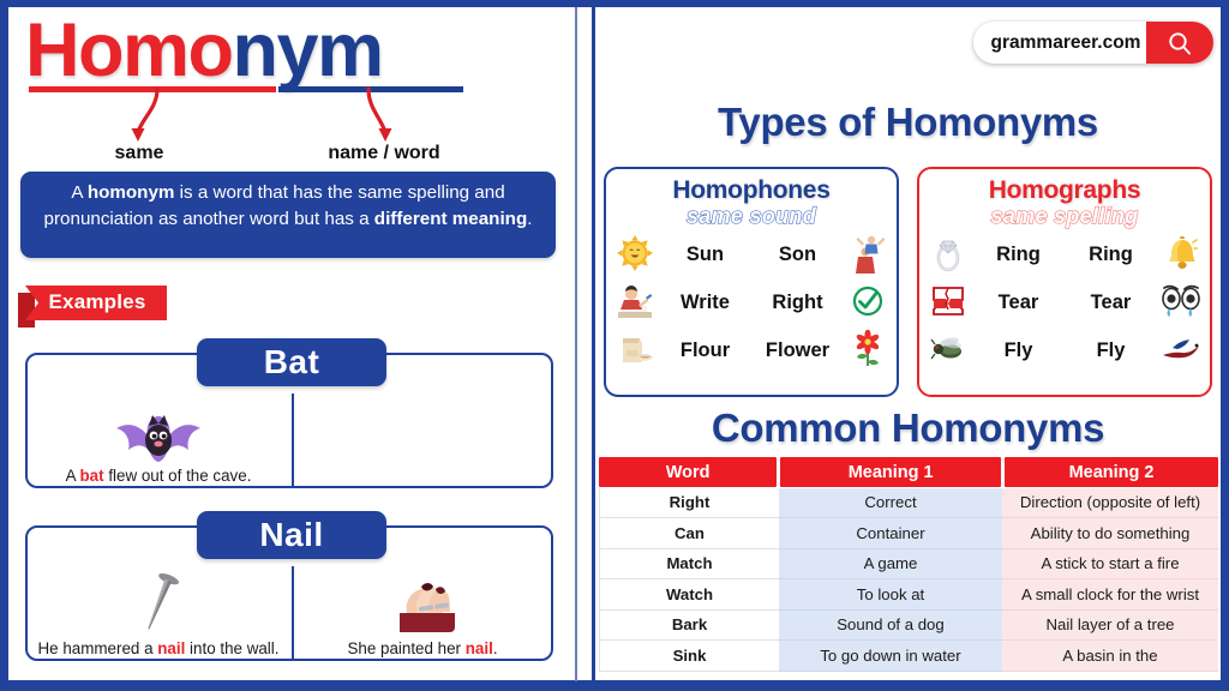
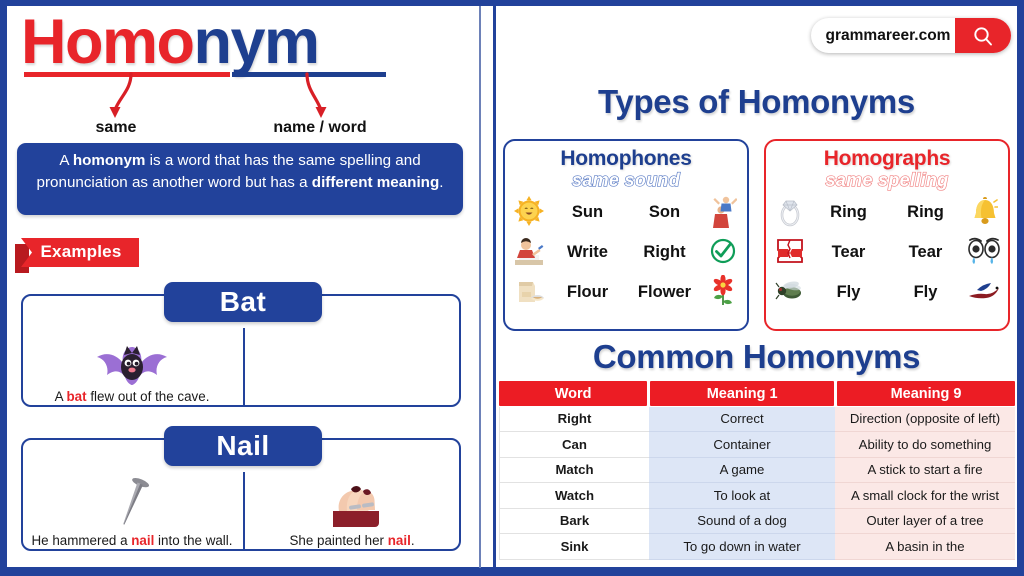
  Homonym
  same
  name / word
  A homonym is a word that has the same spelling and pronunciation as another word but has a different meaning.
  Examples
  Bat
  A bat flew out of the cave.
  Nail
  He hammered a nail into the wall.
  She painted her nail.
  grammareer.com
  Types of Homonyms
  Homophones
  same sound
  Sun
  Son
  Write
  Right
  Flour
  Flower
  Homographs
  same spelling
  Ring
  Ring
  Tear
  Tear
  Fly
  Fly
  Common Homonyms
  Word
  Meaning 1
- Meaning 2
+ Meaning 9
  Right
  Correct
  Direction (opposite of left)
  Can
  Container
  Ability to do something
  Match
  A game
  A stick to start a fire
  Watch
  To look at
  A small clock for the wrist
  Bark
  Sound of a dog
- Nail layer of a tree
+ Outer layer of a tree
  Sink
  To go down in water
  A basin in the
